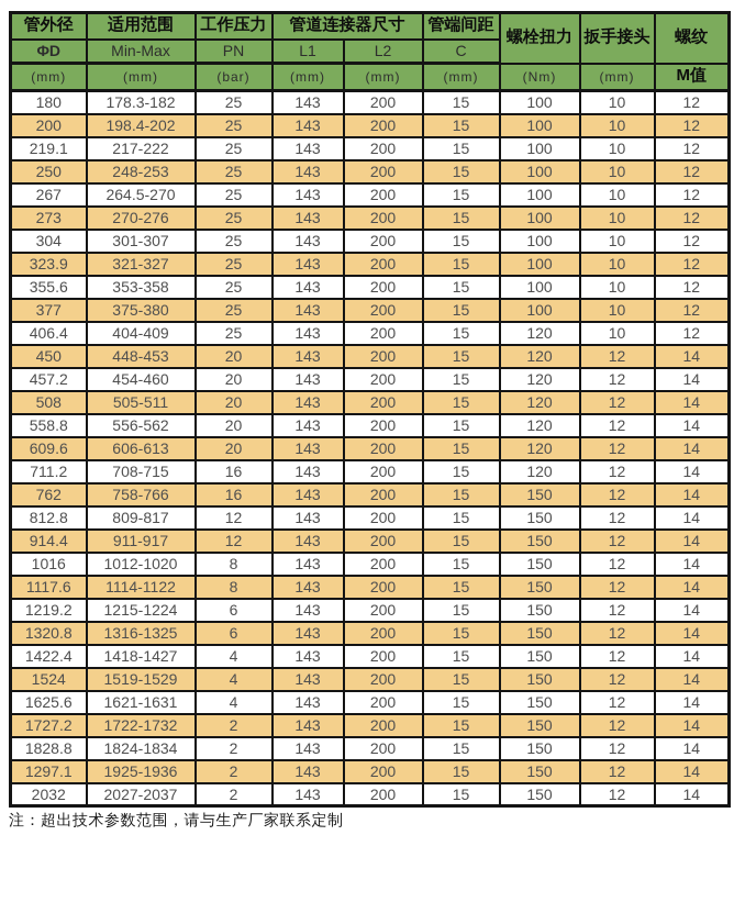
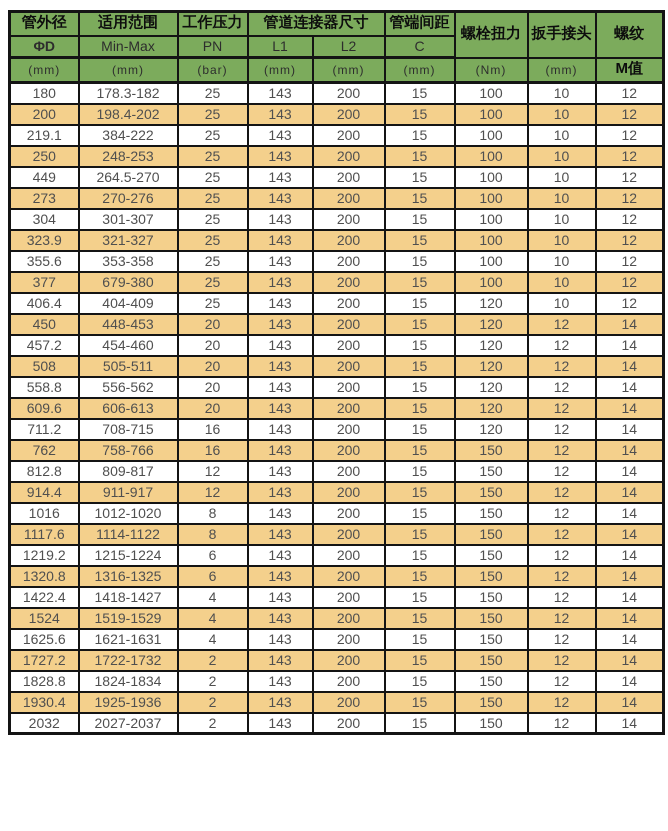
  管外径	适用范围	工作压力	管道连接器尺寸	管端间距	螺栓扭力	扳手接头	螺纹
  ΦD	Min-Max	PN	L1	L2	C
  (mm)	(mm)	(bar)	(mm)	(mm)	(mm)	(Nm)	(mm)	M值
  180	178.3-182	25	143	200	15	100	10	12
  200	198.4-202	25	143	200	15	100	10	12
- 219.1	217-222	25	143	200	15	100	10	12
+ 219.1	384-222	25	143	200	15	100	10	12
  250	248-253	25	143	200	15	100	10	12
- 267	264.5-270	25	143	200	15	100	10	12
+ 449	264.5-270	25	143	200	15	100	10	12
  273	270-276	25	143	200	15	100	10	12
  304	301-307	25	143	200	15	100	10	12
  323.9	321-327	25	143	200	15	100	10	12
  355.6	353-358	25	143	200	15	100	10	12
- 377	375-380	25	143	200	15	100	10	12
+ 377	679-380	25	143	200	15	100	10	12
  406.4	404-409	25	143	200	15	120	10	12
  450	448-453	20	143	200	15	120	12	14
  457.2	454-460	20	143	200	15	120	12	14
  508	505-511	20	143	200	15	120	12	14
  558.8	556-562	20	143	200	15	120	12	14
  609.6	606-613	20	143	200	15	120	12	14
  711.2	708-715	16	143	200	15	120	12	14
  762	758-766	16	143	200	15	150	12	14
  812.8	809-817	12	143	200	15	150	12	14
  914.4	911-917	12	143	200	15	150	12	14
  1016	1012-1020	8	143	200	15	150	12	14
  1117.6	1114-1122	8	143	200	15	150	12	14
  1219.2	1215-1224	6	143	200	15	150	12	14
  1320.8	1316-1325	6	143	200	15	150	12	14
  1422.4	1418-1427	4	143	200	15	150	12	14
  1524	1519-1529	4	143	200	15	150	12	14
  1625.6	1621-1631	4	143	200	15	150	12	14
  1727.2	1722-1732	2	143	200	15	150	12	14
  1828.8	1824-1834	2	143	200	15	150	12	14
- 1297.1	1925-1936	2	143	200	15	150	12	14
+ 1930.4	1925-1936	2	143	200	15	150	12	14
  2032	2027-2037	2	143	200	15	150	12	14
- 注：超出技术参数范围，请与生产厂家联系定制
